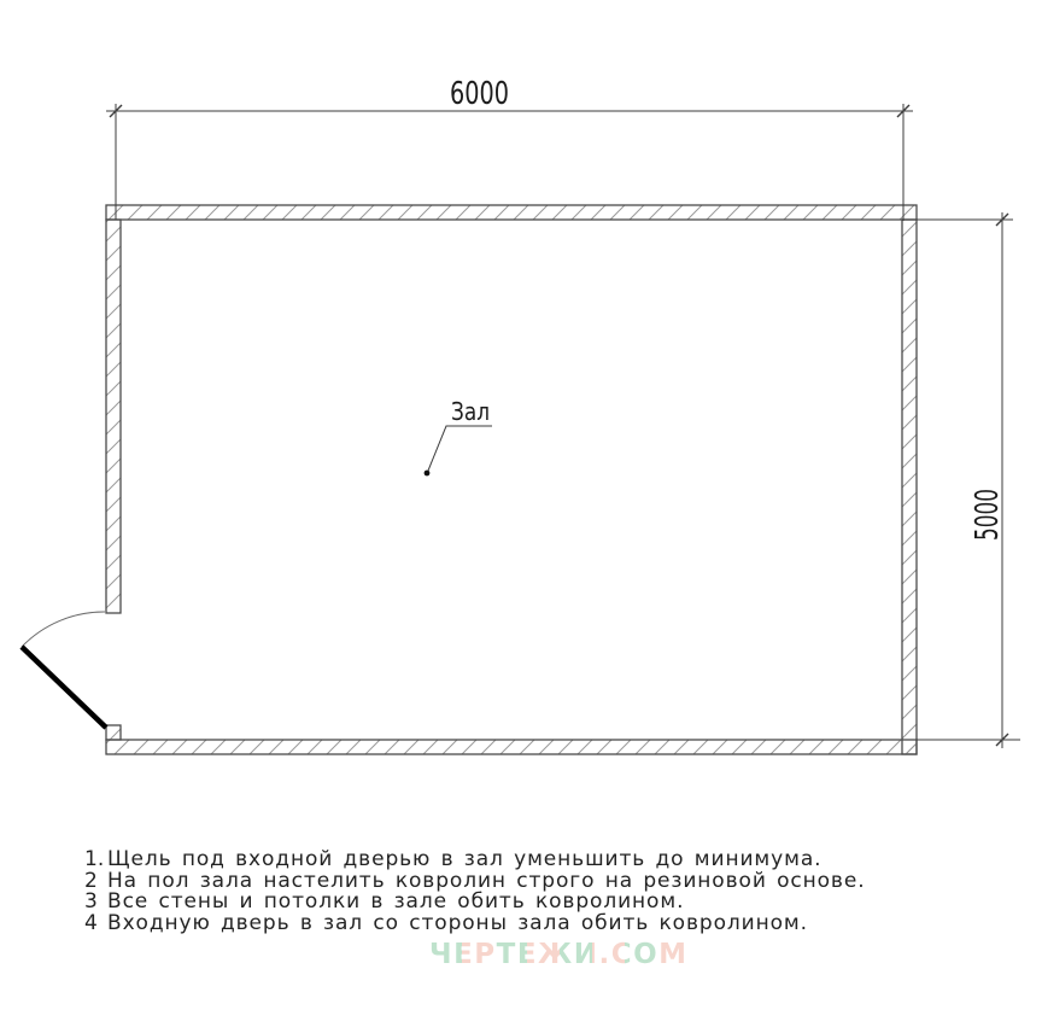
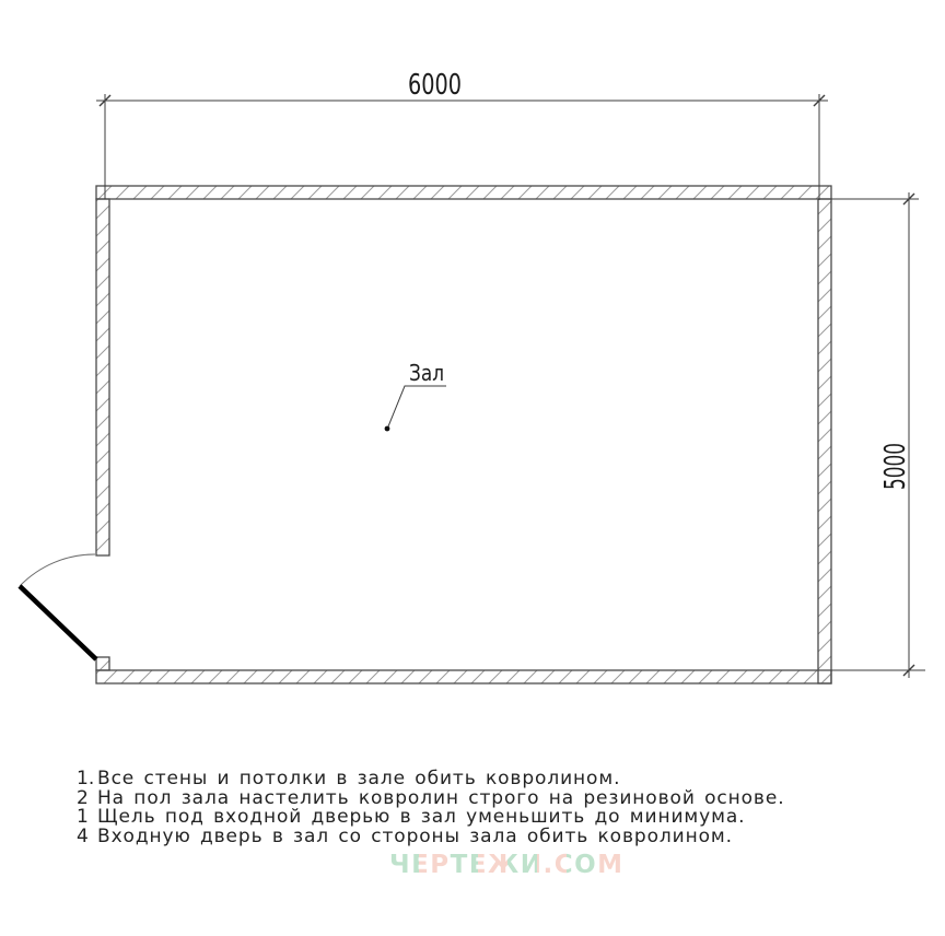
  6000
  Зал
  ЧЕРТЕЖИ.СОМ
  1.
- Щель под входной дверью в зал уменьшить до минимума.
+ Все стены и потолки в зале обить ковролином.
  2
  На пол зала настелить ковролин строго на резиновой основе.
- 3
+ 1
- Все стены и потолки в зале обить ковролином.
+ Щель под входной дверью в зал уменьшить до минимума.
  4
  Входную дверь в зал со стороны зала обить ковролином.
